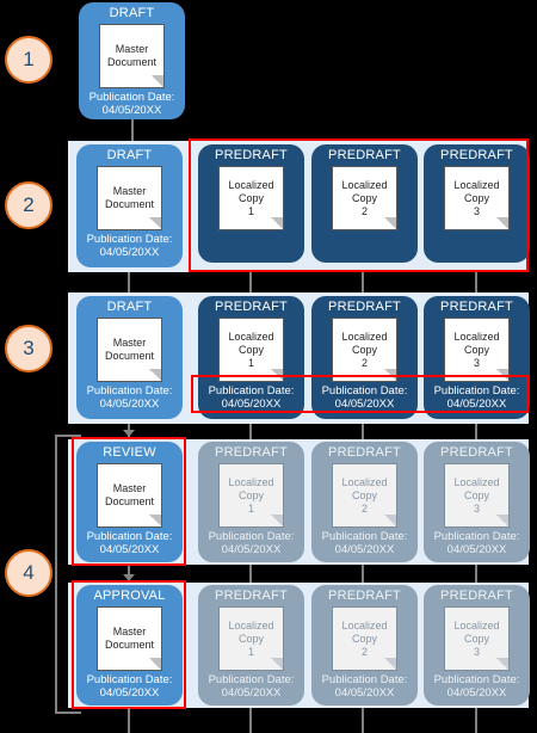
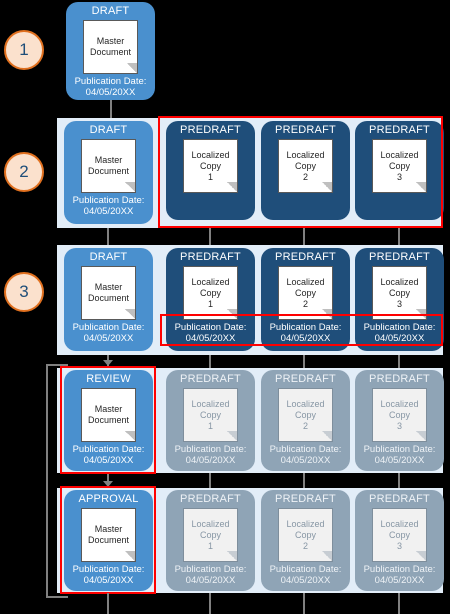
  1
  DRAFT
  Master
  Document
  Publication Date:
  04/05/20XX
  2
  DRAFT
  Master
  Document
  Publication Date:
  04/05/20XX
  PREDRAFT
  Localized
  Copy
  1
  PREDRAFT
  Localized
  Copy
  2
  PREDRAFT
  Localized
  Copy
  3
  3
  DRAFT
  Master
  Document
  Publication Date:
  04/05/20XX
  PREDRAFT
  Localized
  Copy
  1
  Publication Date:
  04/05/20XX
  PREDRAFT
  Localized
  Copy
  2
  Publication Date:
  04/05/20XX
  PREDRAFT
  Localized
  Copy
  3
  Publication Date:
  04/05/20XX
- 4
  REVIEW
  Master
  Document
  Publication Date:
  04/05/20XX
  PREDRAFT
  Localized
  Copy
  1
  Publication Date:
  04/05/20XX
  PREDRAFT
  Localized
  Copy
  2
  Publication Date:
  04/05/20XX
  PREDRAFT
  Localized
  Copy
  3
  Publication Date:
  04/05/20XX
  APPROVAL
  Master
  Document
  Publication Date:
  04/05/20XX
  PREDRAFT
  Localized
  Copy
  1
  Publication Date:
  04/05/20XX
  PREDRAFT
  Localized
  Copy
  2
  Publication Date:
  04/05/20XX
  PREDRAFT
  Localized
  Copy
  3
  Publication Date:
  04/05/20XX
